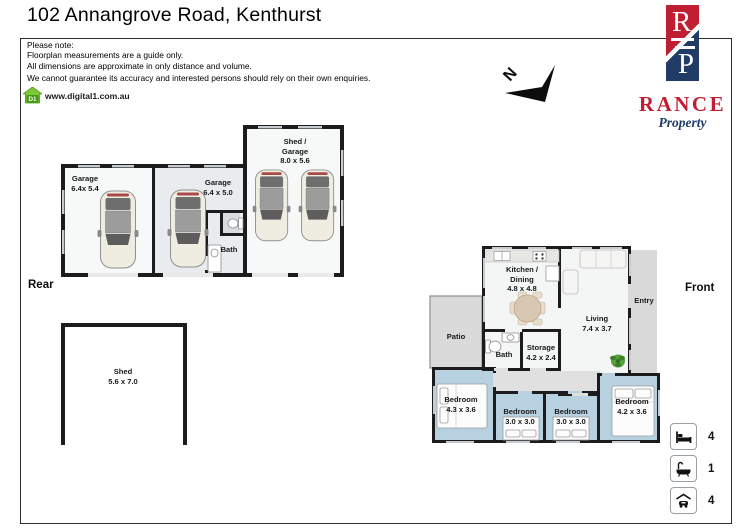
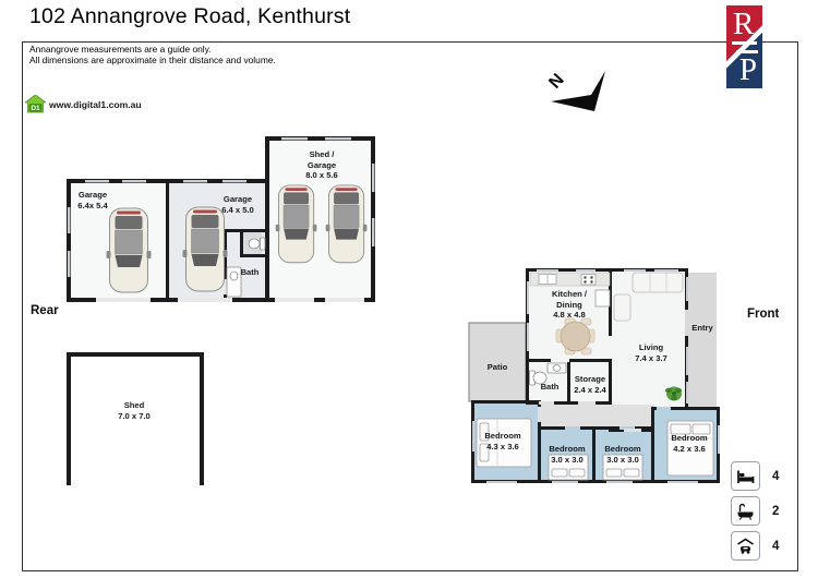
  102 Annangrove Road, Kenthurst
- Please note:
- Floorplan measurements are a guide only.
+ Annangrove measurements are a guide only.
- All dimensions are approximate in only distance and volume.
+ All dimensions are approximate in their distance and volume.
- We cannot guarantee its accuracy and interested persons should rely on their own enquiries.
  www.digital1.com.au
  R
  P
- RANCE
- Property
  Rear
  Front
  Garage
  6.4x 5.4
  Garage
  6.4 x 5.0
  Shed /
  Garage
  8.0 x 5.6
  Bath
  Shed
- 5.6 x 7.0
+ 7.0 x 7.0
  Kitchen /
  Dining
  4.8 x 4.8
  Living
  7.4 x 3.7
  Entry
  Patio
  Bath
  Storage
- 4.2 x 2.4
+ 2.4 x 2.4
  Bedroom
  4.3 x 3.6
  Bedroom
  3.0 x 3.0
  Bedroom
  3.0 x 3.0
  Bedroom
  4.2 x 3.6
  4
- 1
+ 2
  4
